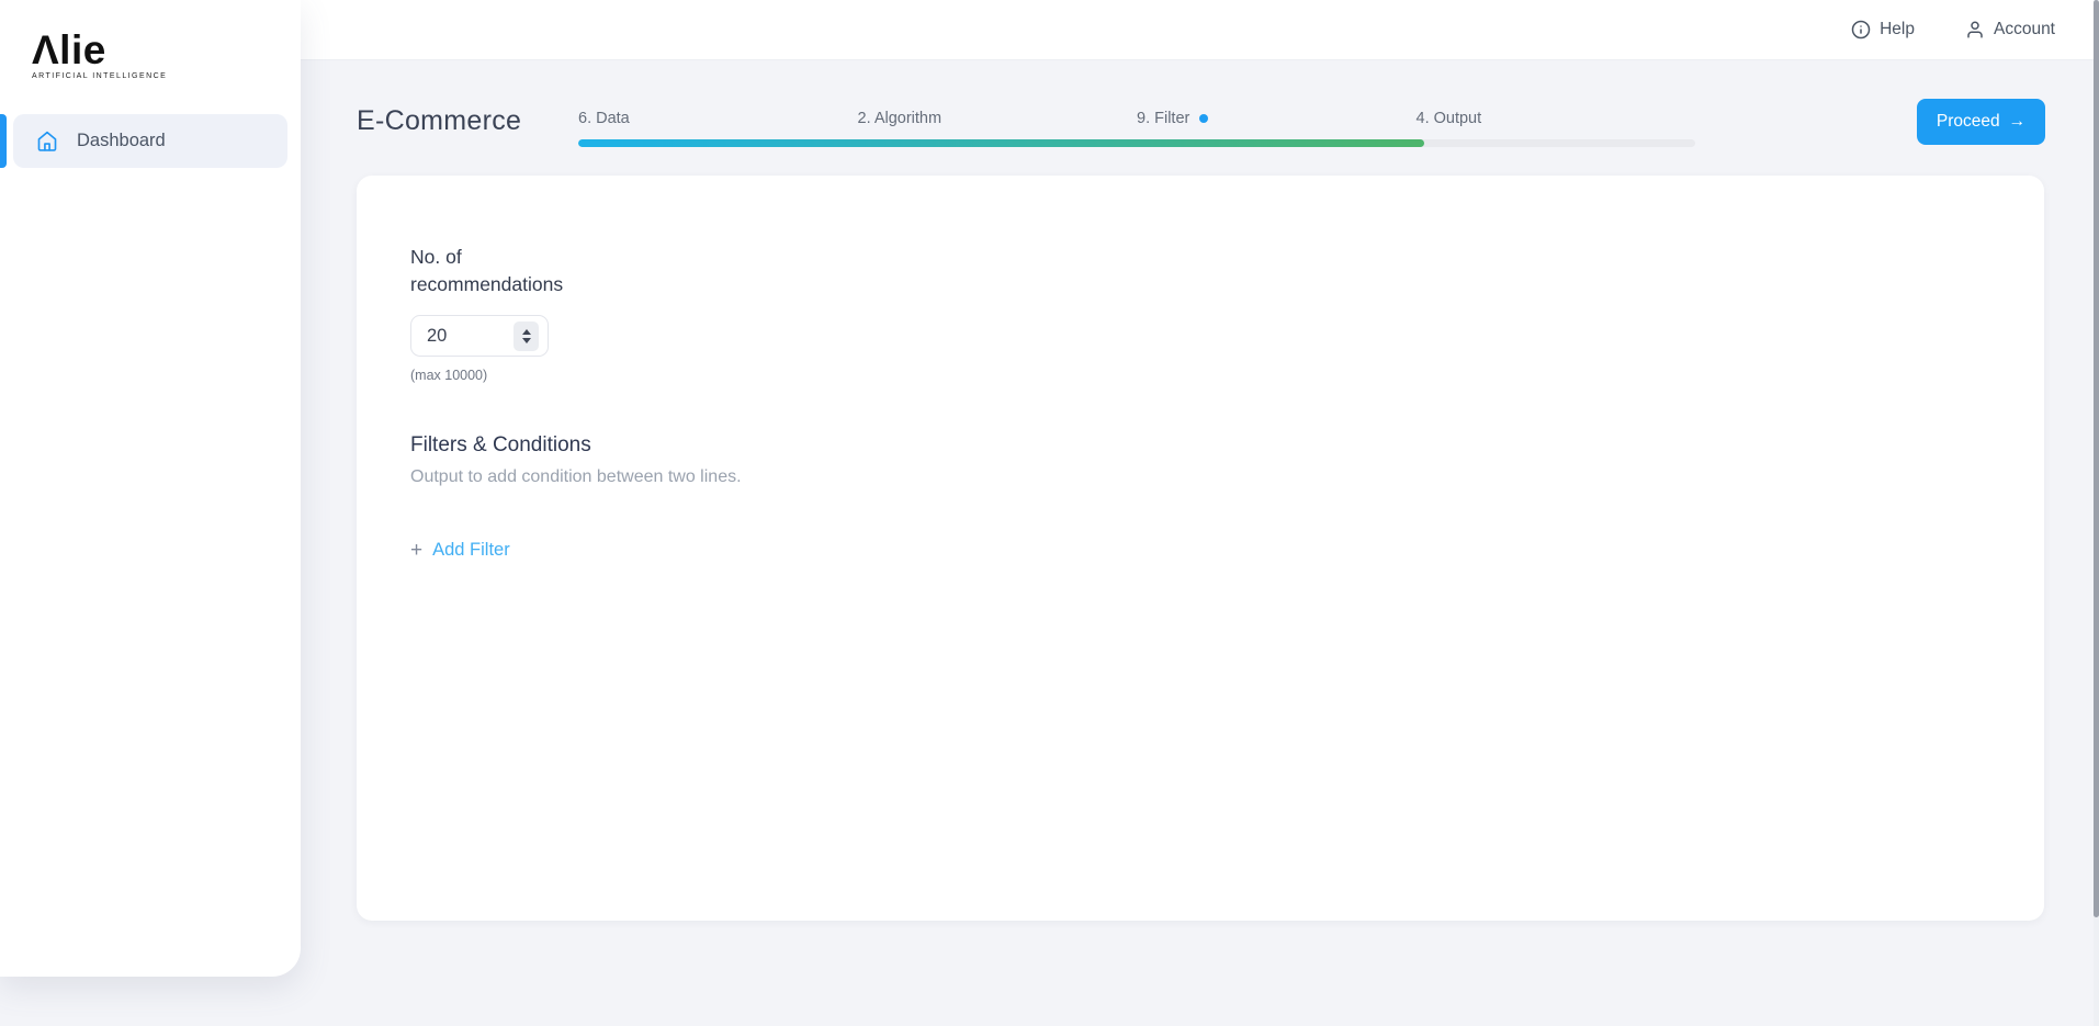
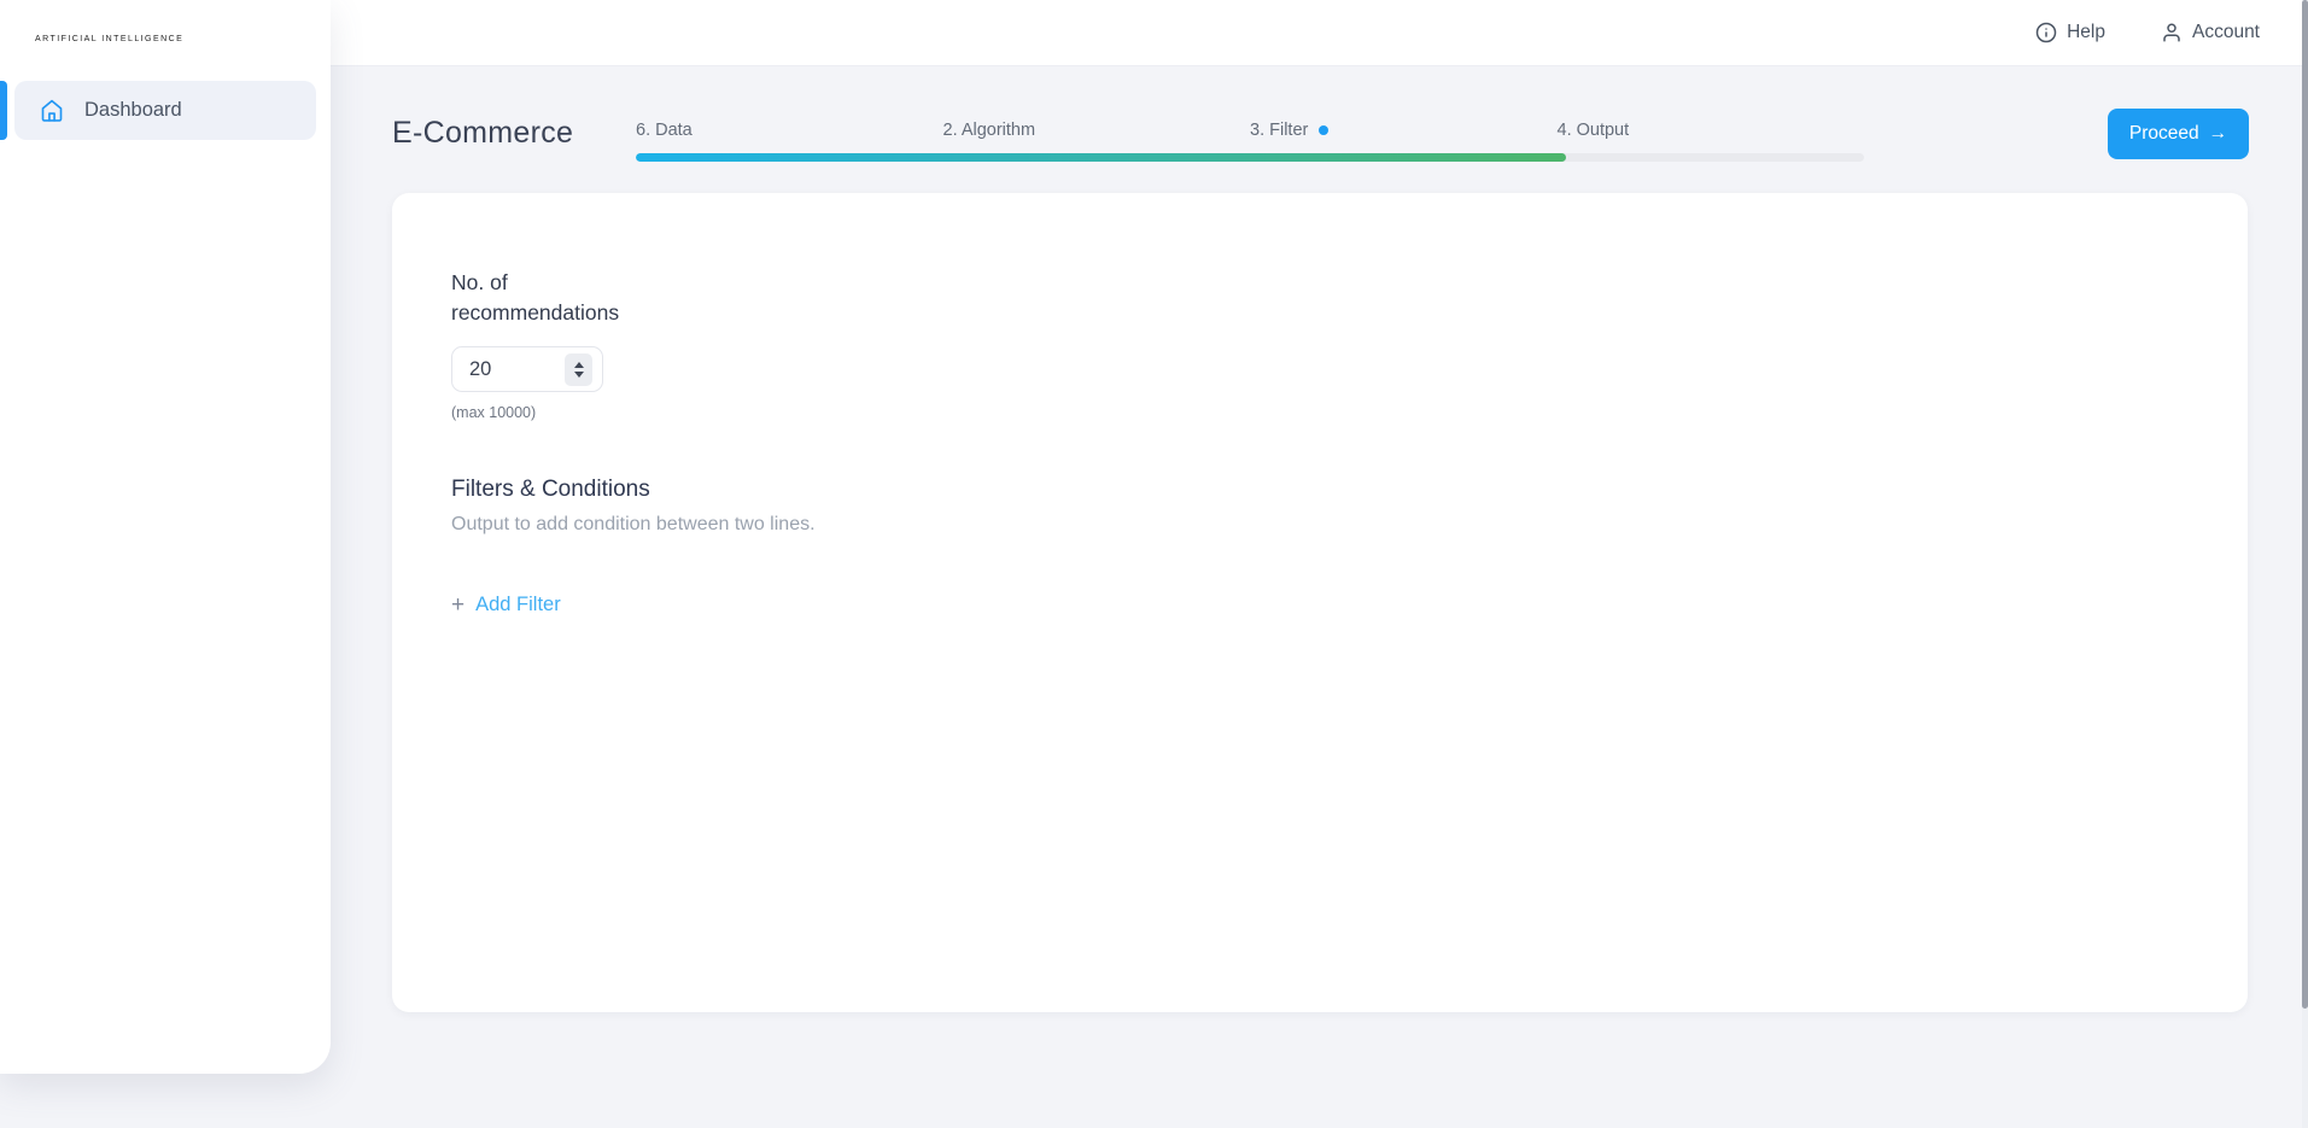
  Help
  Account
- Λlie
  Dashboard
  E-Commerce
  6. Data
  2. Algorithm
- 9. Filter
+ 3. Filter
  4. Output
  Proceed
  →
  No. of recommendations
  20
  (max 10000)
  Filters & Conditions
  Output to add condition between two lines.
  +
  Add Filter
